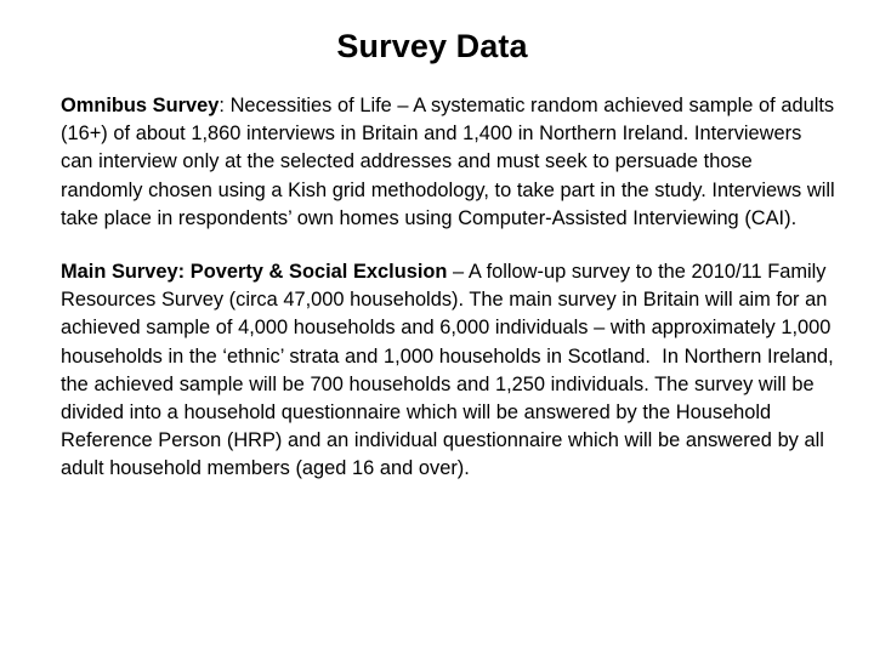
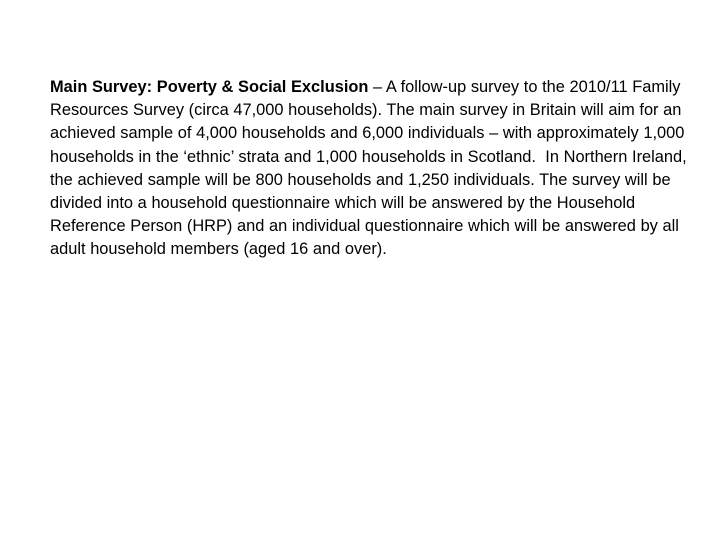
- Survey Data
- Omnibus Survey: Necessities of Life – A systematic random achieved sample of adults (16+) of about 1,860 interviews in Britain and 1,400 in Northern Ireland. Interviewers can interview only at the selected addresses and must seek to persuade those randomly chosen using a Kish grid methodology, to take part in the study. Interviews will take place in respondents’ own homes using Computer-Assisted Interviewing (CAI).
- Main Survey: Poverty & Social Exclusion – A follow-up survey to the 2010/11 Family Resources Survey (circa 47,000 households). The main survey in Britain will aim for an achieved sample of 4,000 households and 6,000 individuals – with approximately 1,000 households in the ‘ethnic’ strata and 1,000 households in Scotland. In Northern Ireland, the achieved sample will be 700 households and 1,250 individuals. The survey will be divided into a household questionnaire which will be answered by the Household Reference Person (HRP) and an individual questionnaire which will be answered by all adult household members (aged 16 and over).
+ Main Survey: Poverty & Social Exclusion – A follow-up survey to the 2010/11 Family Resources Survey (circa 47,000 households). The main survey in Britain will aim for an achieved sample of 4,000 households and 6,000 individuals – with approximately 1,000 households in the ‘ethnic’ strata and 1,000 households in Scotland. In Northern Ireland, the achieved sample will be 800 households and 1,250 individuals. The survey will be divided into a household questionnaire which will be answered by the Household Reference Person (HRP) and an individual questionnaire which will be answered by all adult household members (aged 16 and over).
